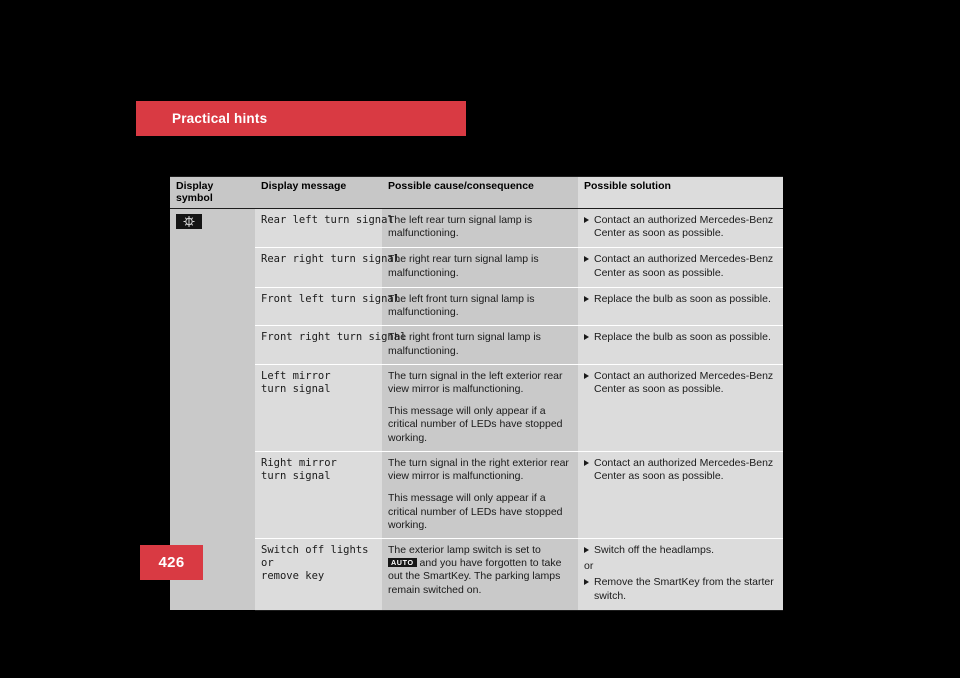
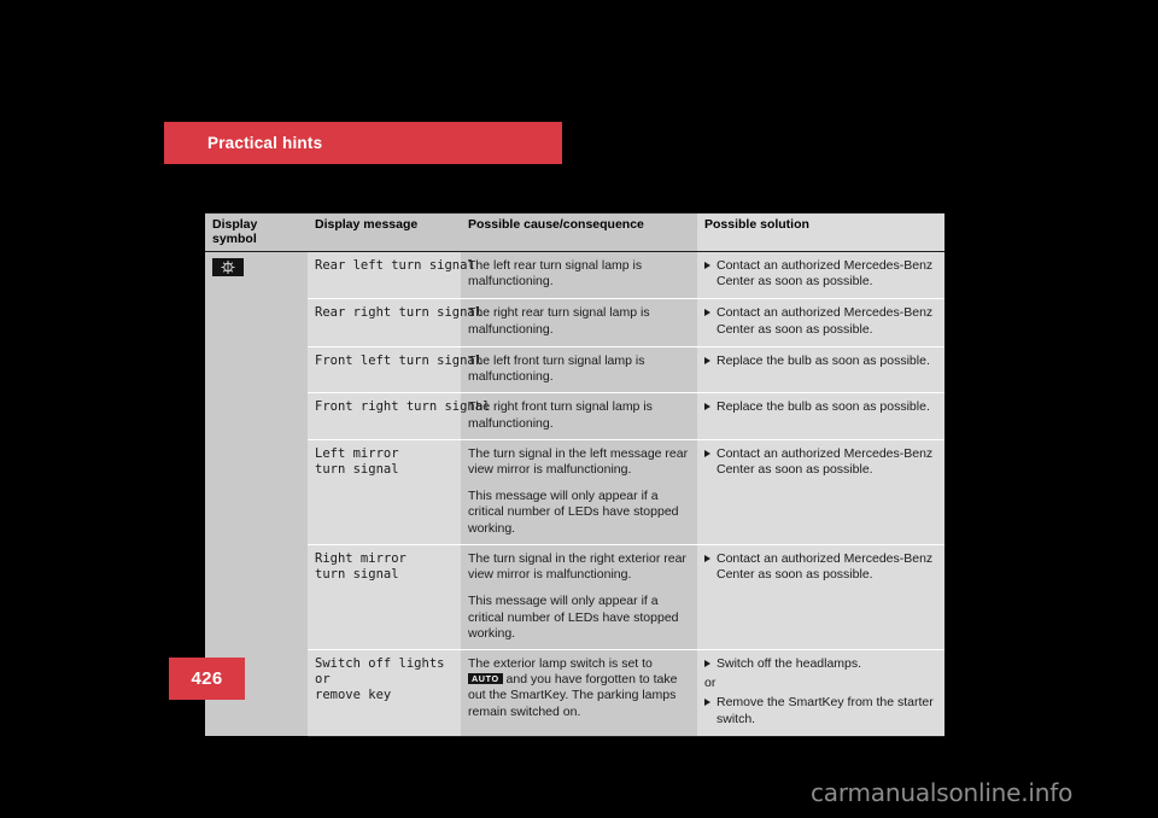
  Practical hints
  Display symbol	Display message	Possible cause/consequence	Possible solution
  	Rear left turn signa	The left rear turn signal lamp is malfunctioning.	Contact an authorized Mercedes-Benz Center as soon as possible.
  Rear right turn sign	The right rear turn signal lamp is malfunctioning.	Contact an authorized Mercedes-Benz Center as soon as possible.
  Front left turn sign	The left front turn signal lamp is malfunctioning.	Replace the bulb as soon as possible.
  Front right turn sig	The right front turn signal lamp is malfunctioning.	Replace the bulb as soon as possible.
- Left mirrorturn signal	The turn signal in the left exterior rear view mirror is malfunctioning.This message will only appear if a critical number of LEDs have stopped working.	Contact an authorized Mercedes-Benz Center as soon as possible.
+ Left mirrorturn signal	The turn signal in the left message rear view mirror is malfunctioning.This message will only appear if a critical number of LEDs have stopped working.	Contact an authorized Mercedes-Benz Center as soon as possible.
  Right mirrorturn signal	The turn signal in the right exterior rear view mirror is malfunctioning.This message will only appear if a critical number of LEDs have stopped working.	Contact an authorized Mercedes-Benz Center as soon as possible.
  Switch off lightsorremove key	The exterior lamp switch is set to AUTO and you have forgotten to take out the SmartKey. The parking lamps remain switched on.	Switch off the headlamps.orRemove the SmartKey from the starter switch.
  426
+ carmanualsonline.info
